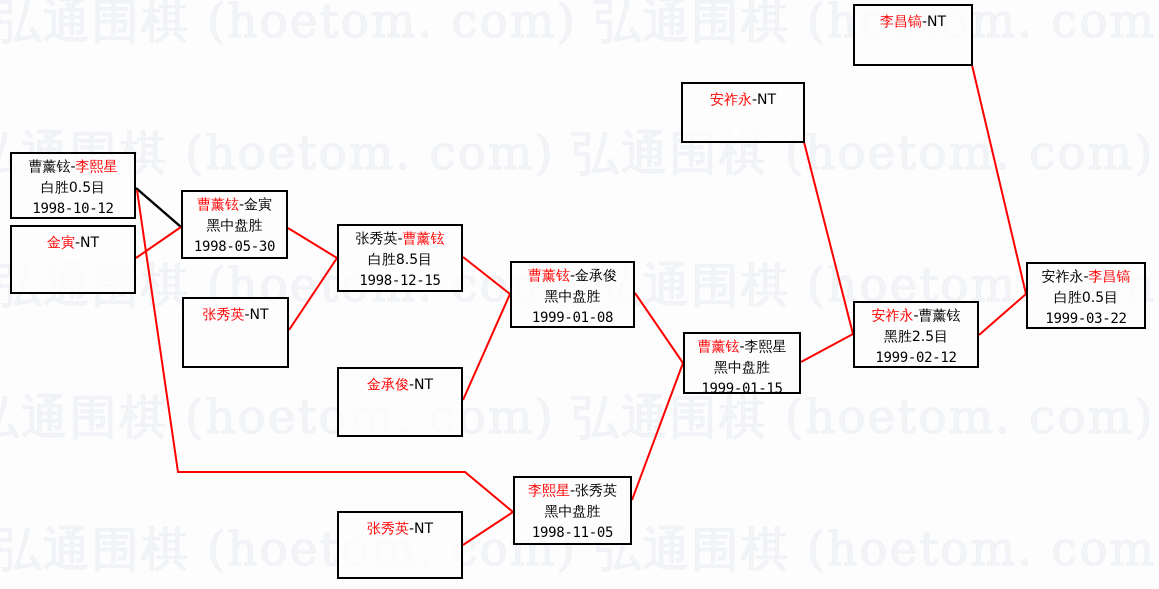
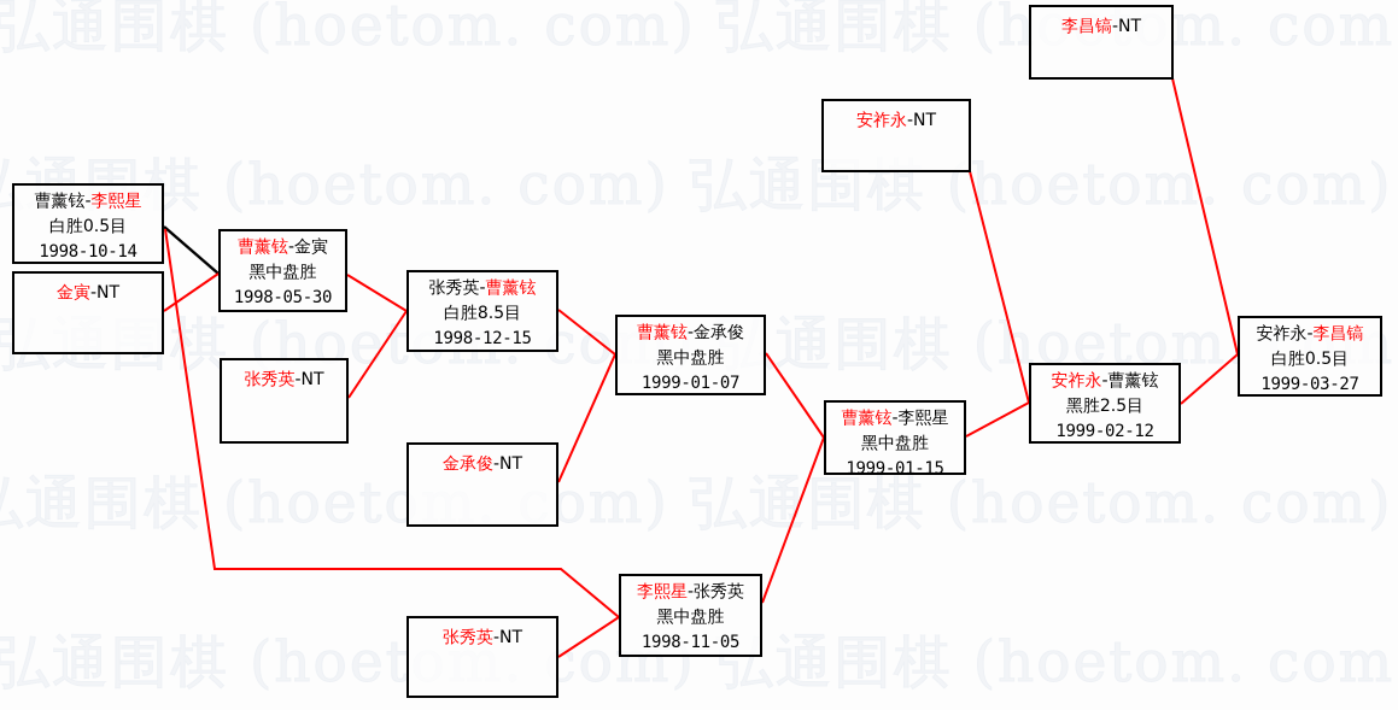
  弘通围棋 (hoetom. com) 弘通围棋 (hoetom. com
  通围棋 (hoetom. com) 弘通围棋 (hoetom. com)
  弘通围棋 (hoetom. com) 弘通围棋 (hoetom. com
  通围棋 (hoetom. com) 弘通围棋 (hoetom. com)
  弘通围棋 (hoetom. com) 弘通围棋 (hoetom. com
  曹薰铉-李熙星
  白胜0.5目
- 1998-10-12
+ 1998-10-14
  金寅-NT
  曹薰铉-金寅
  黑中盘胜
  1998-05-30
  张秀英-NT
  张秀英-曹薰铉
  白胜8.5目
  1998-12-15
  金承俊-NT
  曹薰铉-金承俊
  黑中盘胜
- 1999-01-08
+ 1999-01-07
  曹薰铉-李熙星
  黑中盘胜
  1999-01-15
  张秀英-NT
  李熙星-张秀英
  黑中盘胜
  1998-11-05
  安祚永-NT
  李昌镐-NT
  安祚永-曹薰铉
  黑胜2.5目
  1999-02-12
  安祚永-李昌镐
  白胜0.5目
- 1999-03-22
+ 1999-03-27
